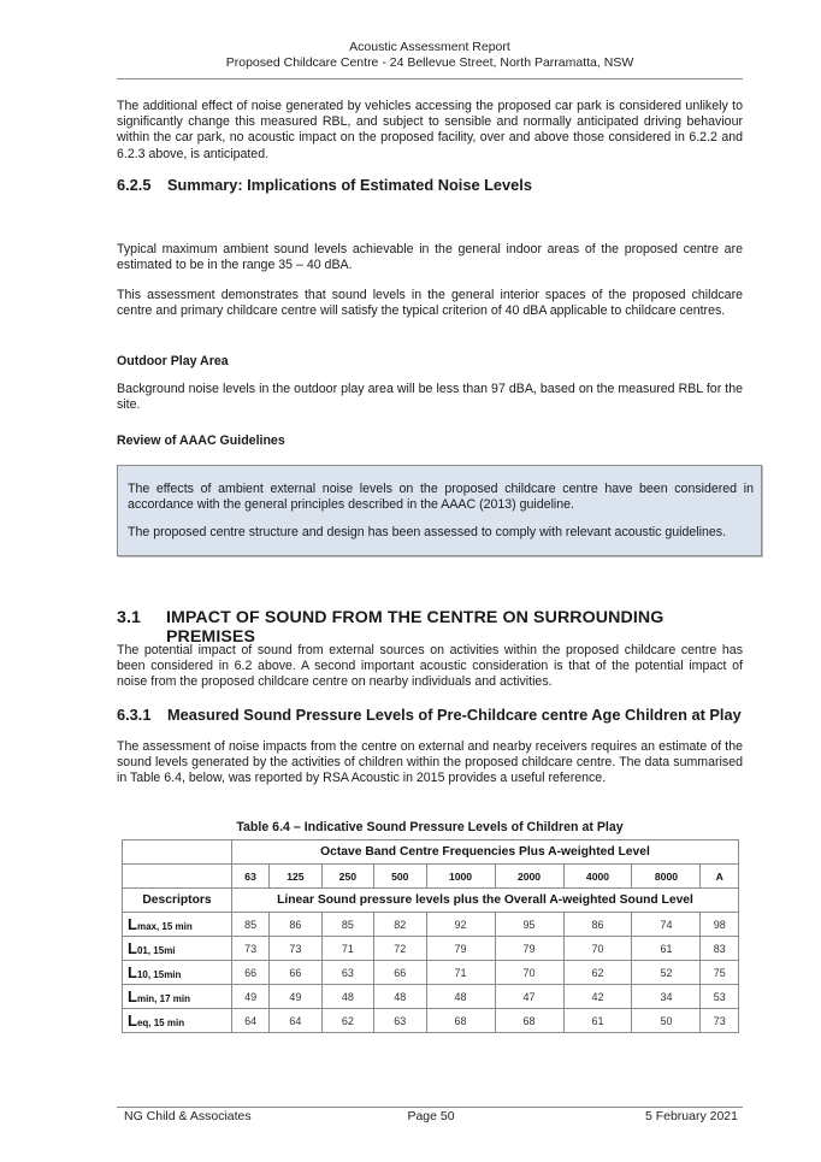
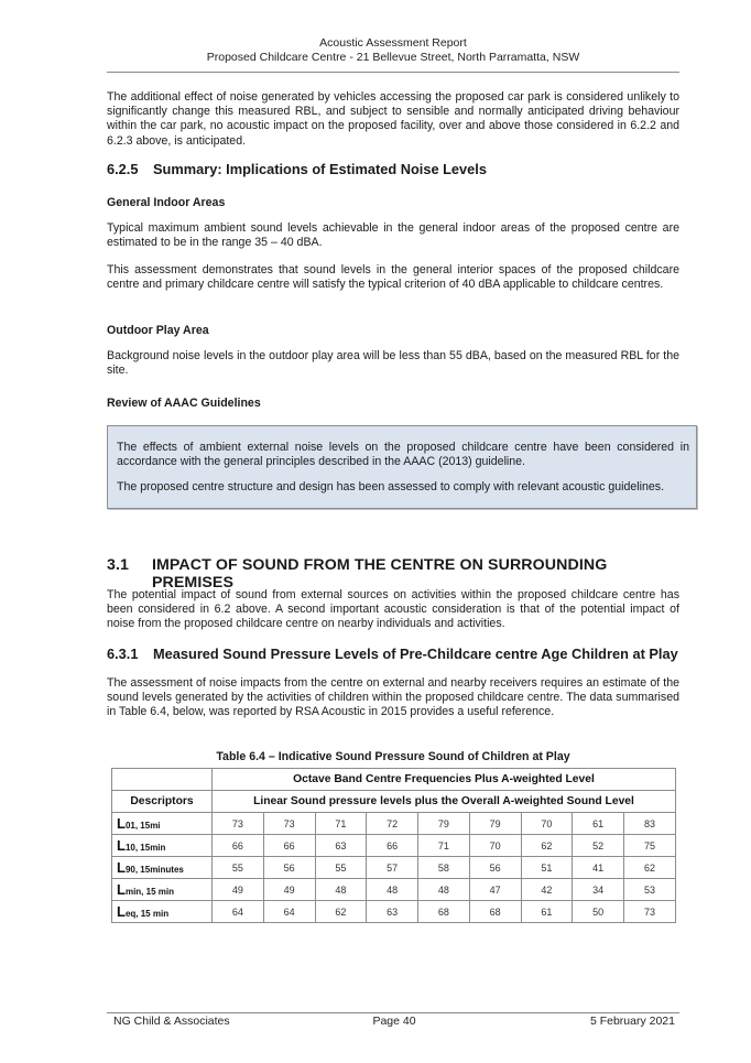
  Acoustic Assessment Report
- Proposed Childcare Centre - 24 Bellevue Street, North Parramatta, NSW
+ Proposed Childcare Centre - 21 Bellevue Street, North Parramatta, NSW
  The additional effect of noise generated by vehicles accessing the proposed car park is considered unlikely to significantly change this measured RBL, and subject to sensible and normally anticipated driving behaviour within the car park, no acoustic impact on the proposed facility, over and above those considered in 6.2.2 and 6.2.3 above, is anticipated.
  6.2.5
  Summary: Implications of Estimated Noise Levels
+ General Indoor Areas
  Typical maximum ambient sound levels achievable in the general indoor areas of the proposed centre are estimated to be in the range 35 – 40 dBA.
  This assessment demonstrates that sound levels in the general interior spaces of the proposed childcare centre and primary childcare centre will satisfy the typical criterion of 40 dBA applicable to childcare centres.
  Outdoor Play Area
- Background noise levels in the outdoor play area will be less than 97 dBA, based on the measured RBL for the site.
+ Background noise levels in the outdoor play area will be less than 55 dBA, based on the measured RBL for the site.
  Review of AAAC Guidelines
  The effects of ambient external noise levels on the proposed childcare centre have been considered in accordance with the general principles described in the AAAC (2013) guideline.
  The proposed centre structure and design has been assessed to comply with relevant acoustic guidelines.
  3.1
  IMPACT OF SOUND FROM THE CENTRE ON SURROUNDING PREMISES
  The potential impact of sound from external sources on activities within the proposed childcare centre has been considered in 6.2 above. A second important acoustic consideration is that of the potential impact of noise from the proposed childcare centre on nearby individuals and activities.
  6.3.1
  Measured Sound Pressure Levels of Pre-Childcare centre Age Children at Play
  The assessment of noise impacts from the centre on external and nearby receivers requires an estimate of the sound levels generated by the activities of children within the proposed childcare centre. The data summarised in Table 6.4, below, was reported by RSA Acoustic in 2015 provides a useful reference.
- Table 6.4 – Indicative Sound Pressure Levels of Children at Play
+ Table 6.4 – Indicative Sound Pressure Sound of Children at Play
  	Octave Band Centre Frequencies Plus A-weighted Level
- 	63	125	250	500	1000	2000	4000	8000	A
  Descriptors	Linear Sound pressure levels plus the Overall A-weighted Sound Level
- Lmax, 15 min	85	86	85	82	92	95	86	74	98
  L01, 15mi	73	73	71	72	79	79	70	61	83
  L10, 15min	66	66	63	66	71	70	62	52	75
+ L90, 15minutes	55	56	55	57	58	56	51	41	62
- Lmin, 17 min	49	49	48	48	48	47	42	34	53
+ Lmin, 15 min	49	49	48	48	48	47	42	34	53
  Leq, 15 min	64	64	62	63	68	68	61	50	73
  NG Child & Associates
- Page 50
+ Page 40
  5 February 2021
